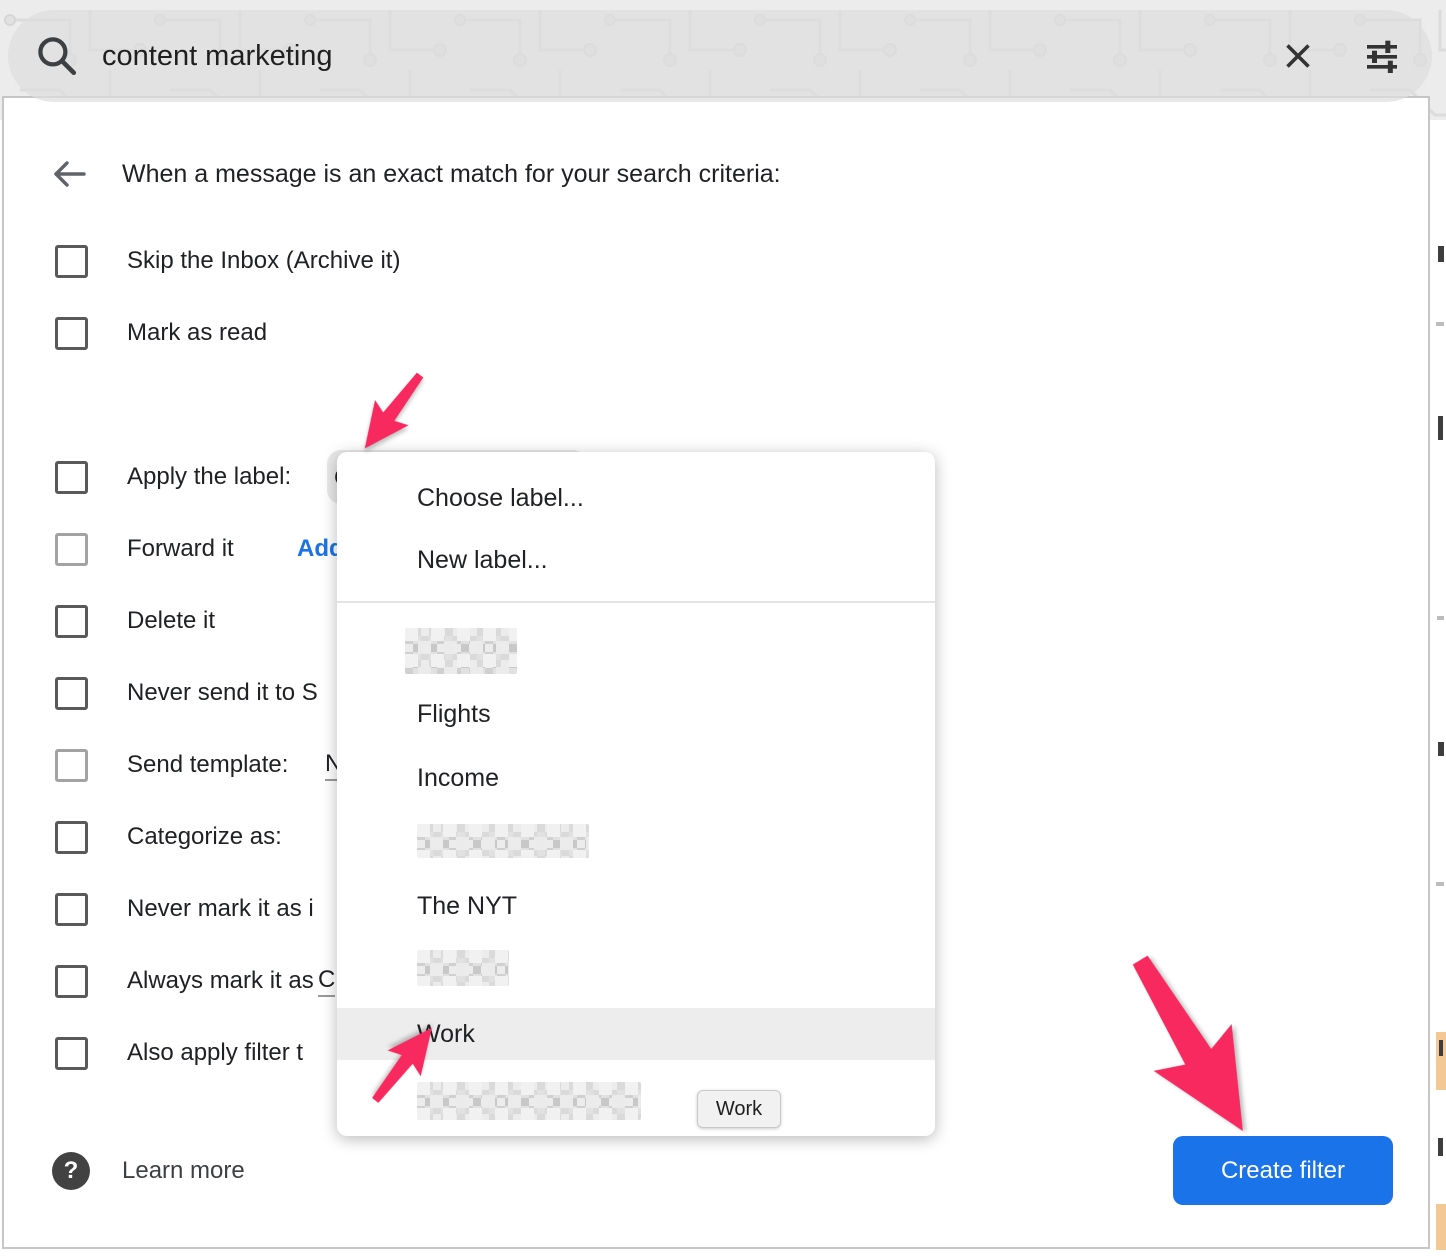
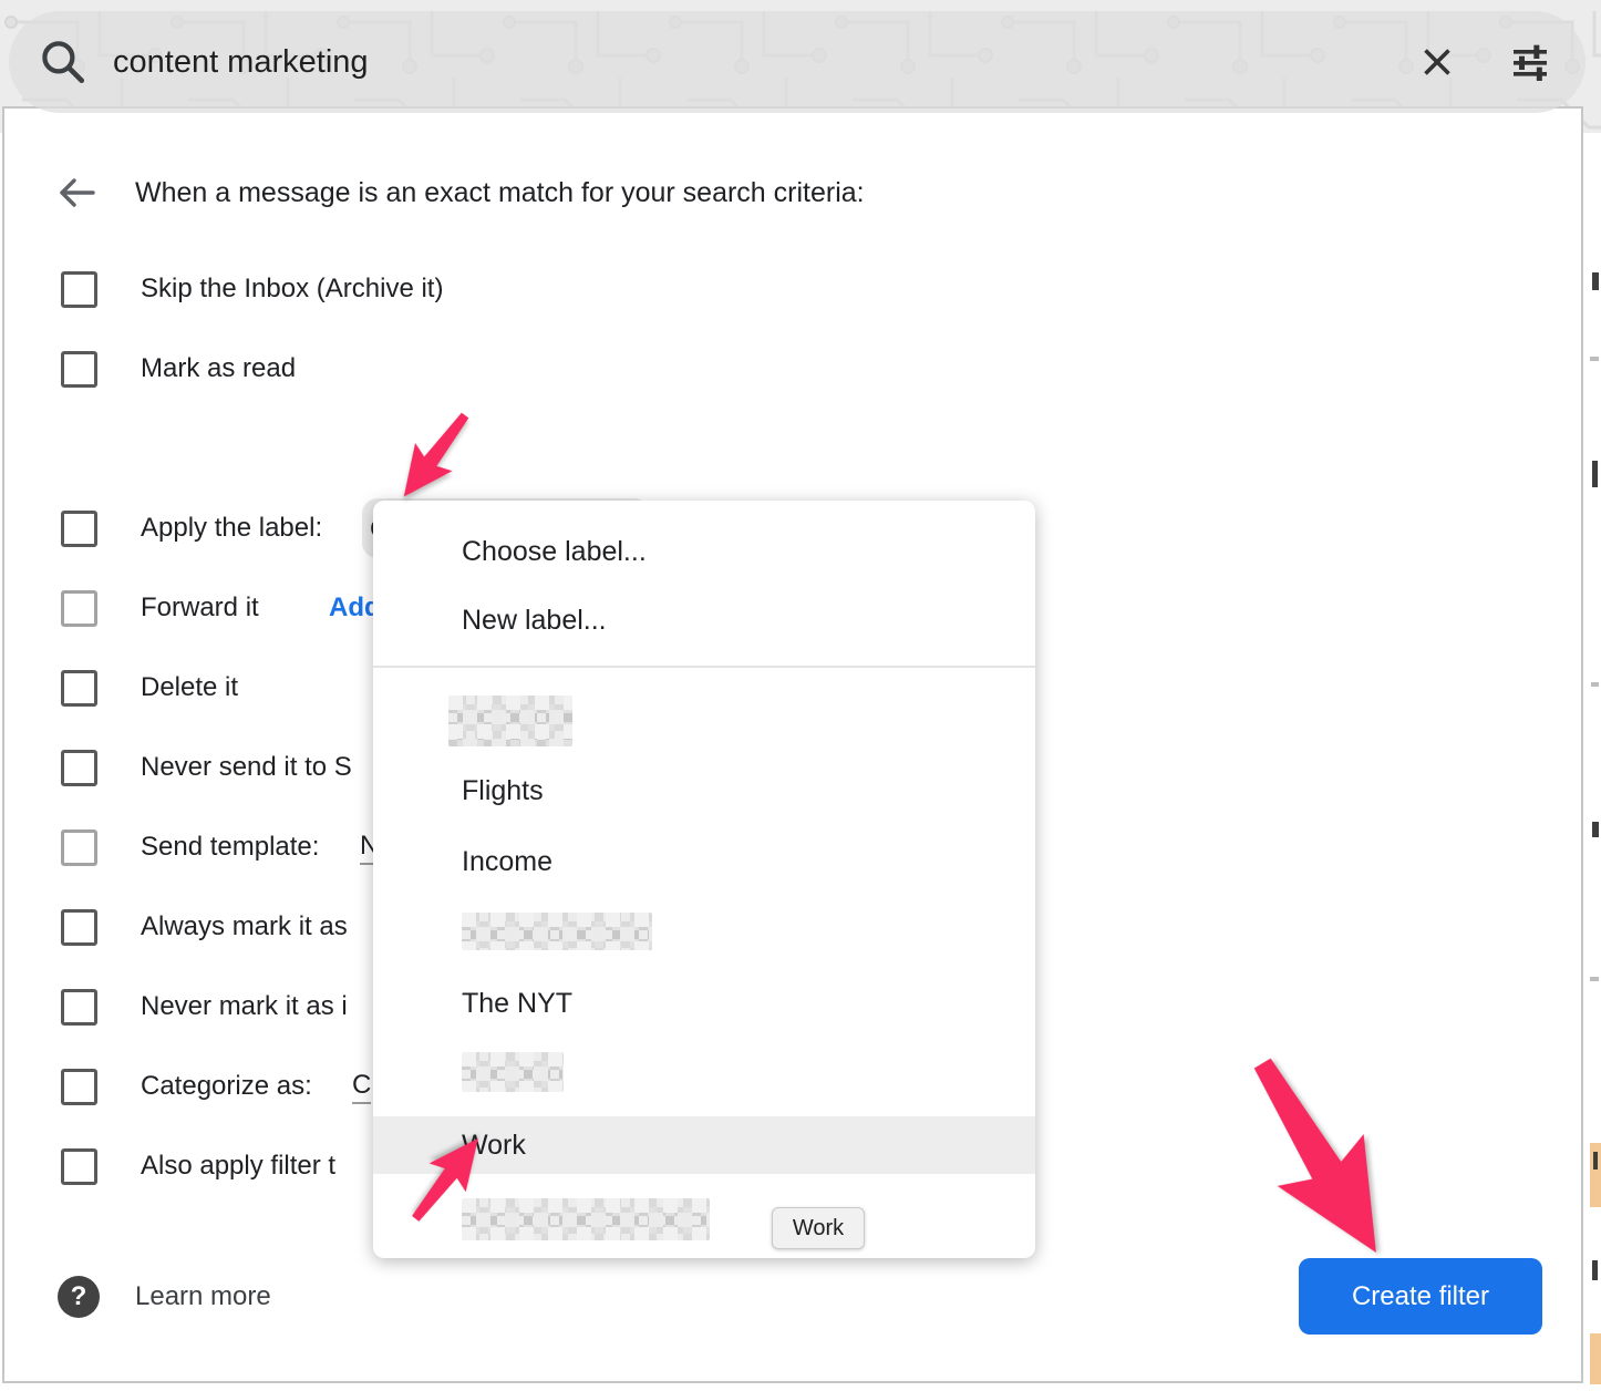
  content marketing
  When a message is an exact match for your search criteria:
  Skip the Inbox (Archive it)
  Mark as read
  Apply the label:
  Forward it
  Delete it
  Never send it to S
  Send template:
  N
- Categorize as:
+ Always mark it as
  Never mark it as i
- Always mark it as
+ Categorize as:
  C
  Also apply filter t
  Choose label...
  New label...
  Flights
  Income
  The NYT
  ork
  Work
  ?
  Learn more
  Create filter
